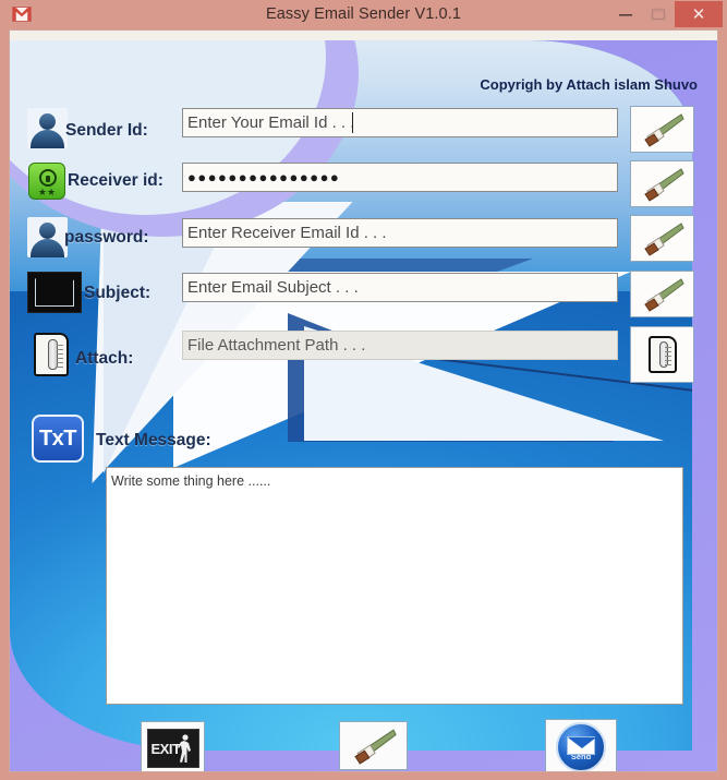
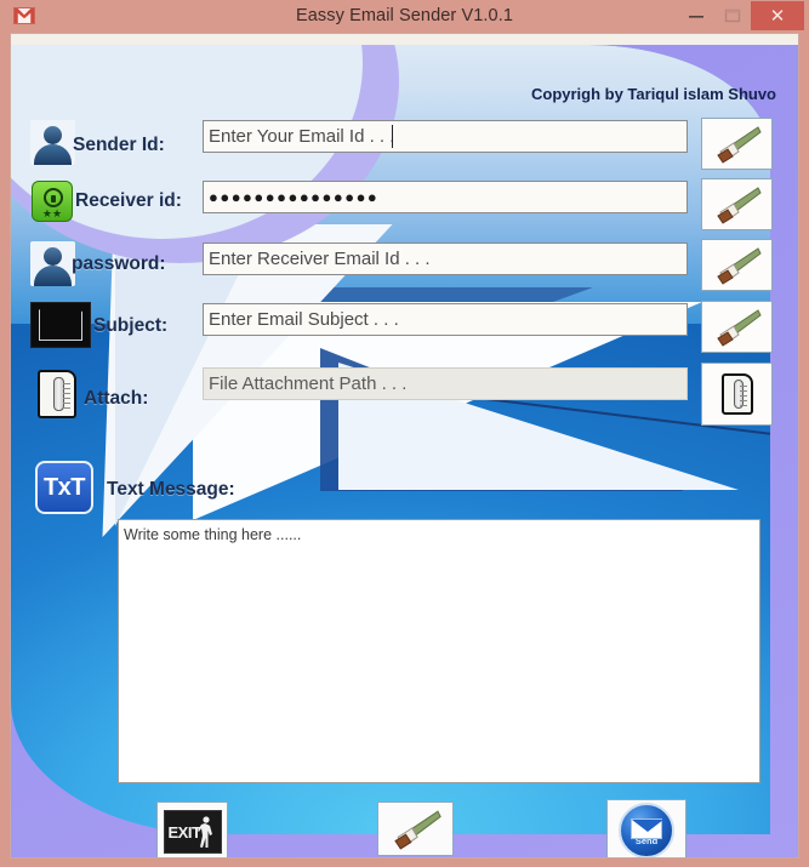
  Eassy Email Sender V1.0.1
  ✕
  Sender Id:
  Enter Your Email Id . .
  ★★
  Receiver id:
  ●●●●●●●●●●●●●●●
  password:
  Enter Receiver Email Id . . .
  Subject:
  Enter Email Subject . . .
  Attach:
  File Attachment Path . . .
  TxT
  Text Message:
  Write some thing here ......
  EXIT
  Send
- Copyrigh by Attach islam Shuvo
+ Copyrigh by Tariqul islam Shuvo
